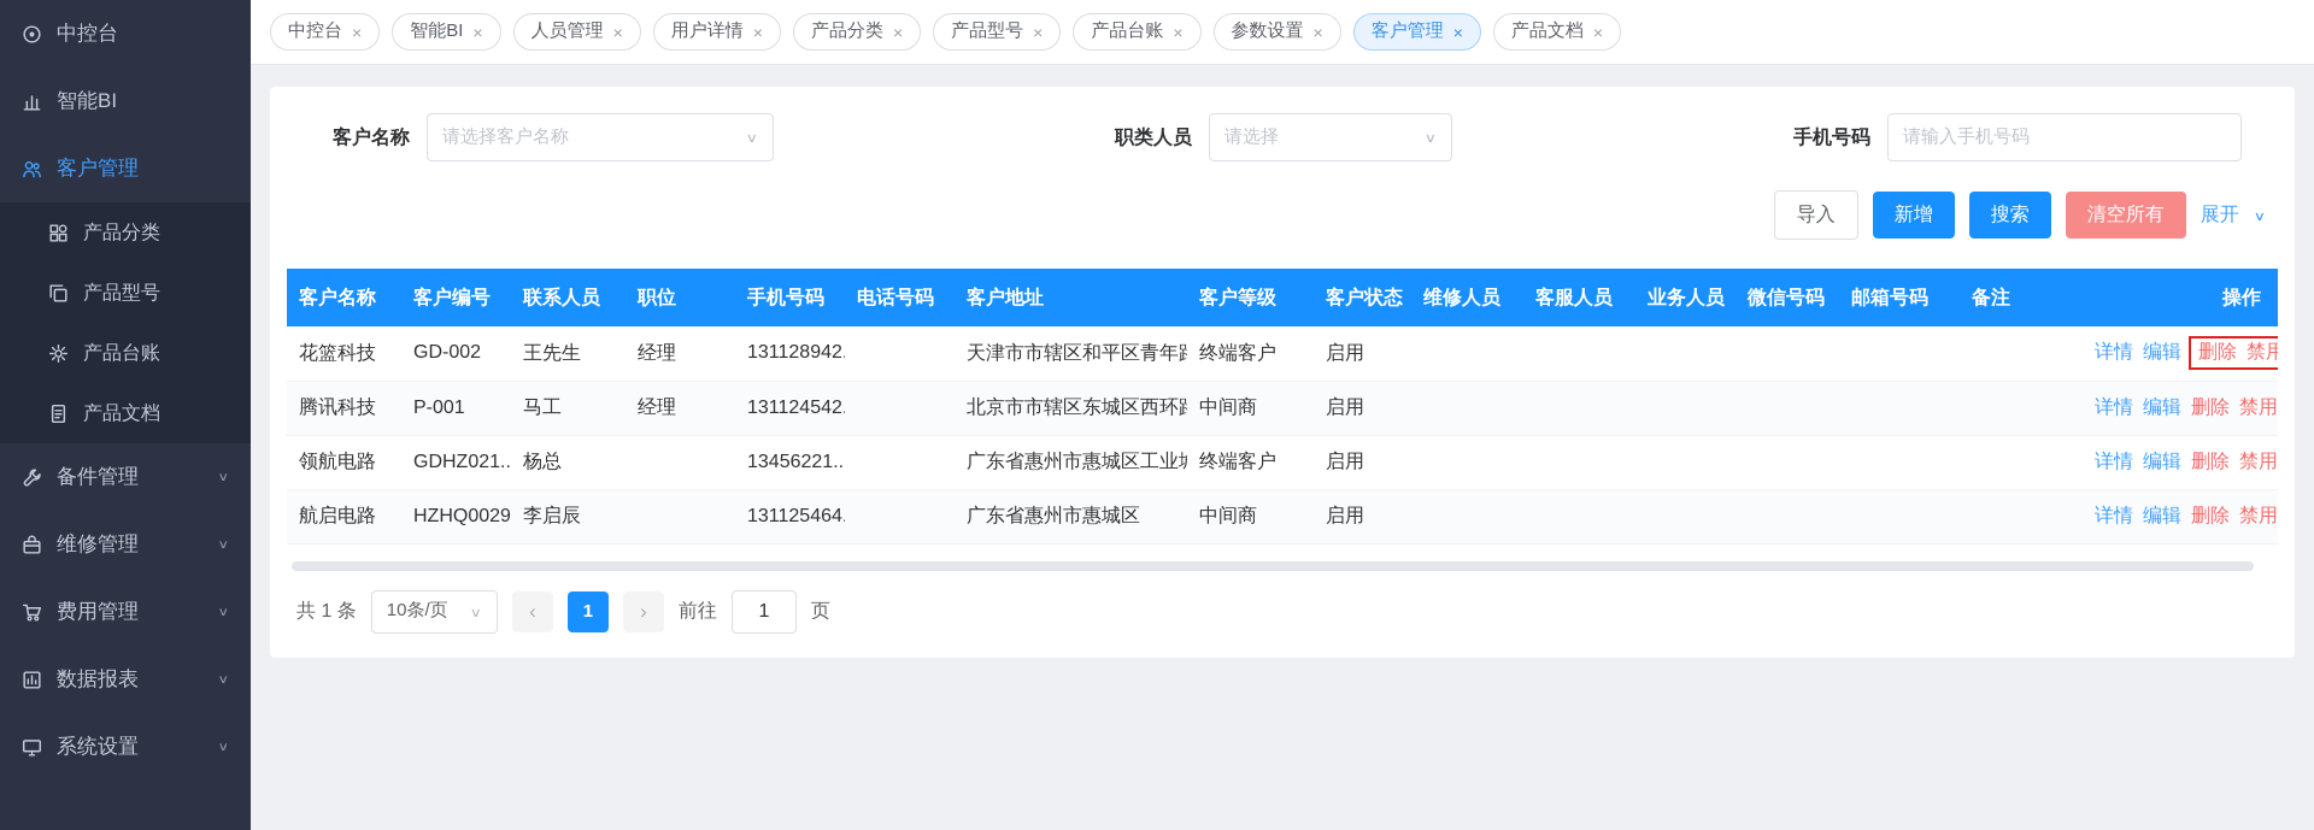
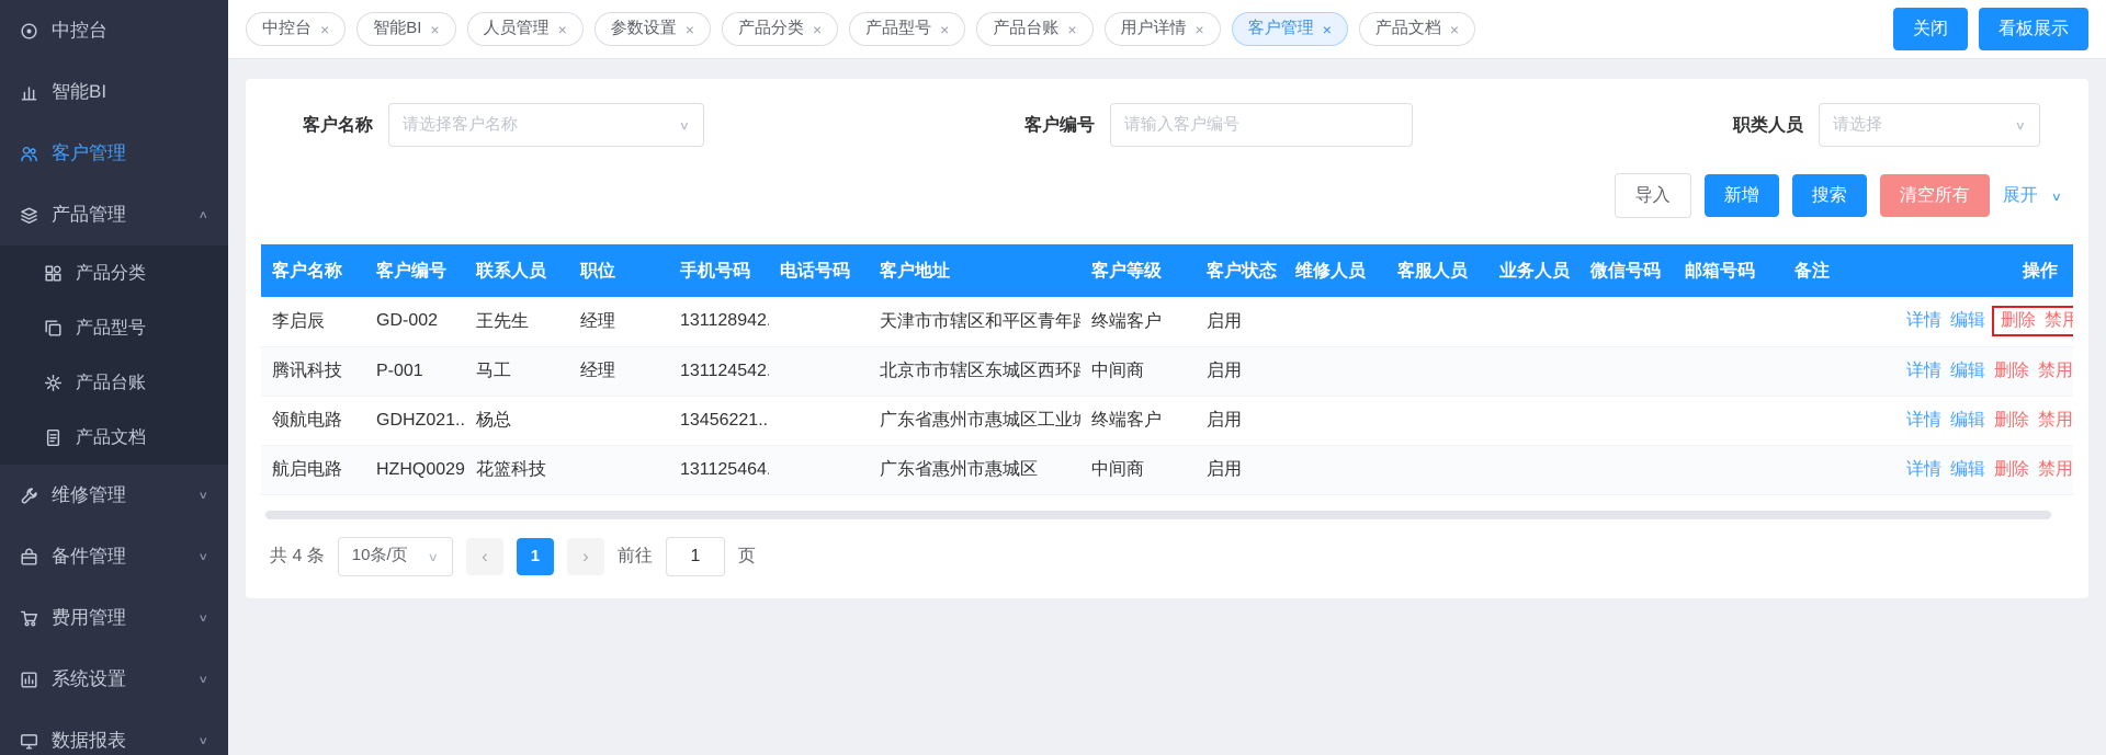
  中控台
  智能BI
  客户管理
+ 产品管理
+ ∧
  产品分类
  产品型号
  产品台账
  产品文档
- 备件管理
+ 维修管理
  ∨
- 维修管理
+ 备件管理
  ∨
  费用管理
  ∨
- 数据报表
+ 系统设置
  ∨
- 系统设置
+ 数据报表
  ∨
  中控台
  ×
  智能BI
  ×
  人员管理
  ×
- 用户详情
+ 参数设置
  ×
  产品分类
  ×
  产品型号
  ×
  产品台账
  ×
- 参数设置
+ 用户详情
  ×
  客户管理
  ×
  产品文档
  ×
+ 关闭
+ 看板展示
  客户名称
  请选择客户名称
  ∨
+ 客户编号
+ 请输入客户编号
  职类人员
  请选择
  ∨
- 手机号码
- 请输入手机号码
  导入
  新增
  搜索
  清空所有
  展开
  ∨
  客户名称	客户编号	联系人员	职位	手机号码	电话号码	客户地址	客户等级	客户状态	维修人员	客服人员	业务人员	微信号码	邮箱号码	备注	操作
- 花篮科技	GD-002	王先生	经理	131128942		天津市市辖区和平区青年	终端客户	启用							详情 编辑 删除 禁用
+ 李启辰	GD-002	王先生	经理	131128942		天津市市辖区和平区青年	终端客户	启用							详情 编辑 删除 禁用
  腾讯科技	P-001	马工	经理	131124542		北京市市辖区东城区西环	中间商	启用							详情 编辑 删除 禁用
  领航电路	GDHZ021..	杨总		13456221..		广东省惠州市惠城区工业	终端客户	启用							详情 编辑 删除 禁用
- 航启电路	HZHQ0029	李启辰		131125464		广东省惠州市惠城区	中间商	启用							详情 编辑 删除 禁用
+ 航启电路	HZHQ0029	花篮科技		131125464		广东省惠州市惠城区	中间商	启用							详情 编辑 删除 禁用
- 共 1 条
+ 共 4 条
  10条/页
  ∨
  ‹
  1
  ›
  前往
  1
  页
